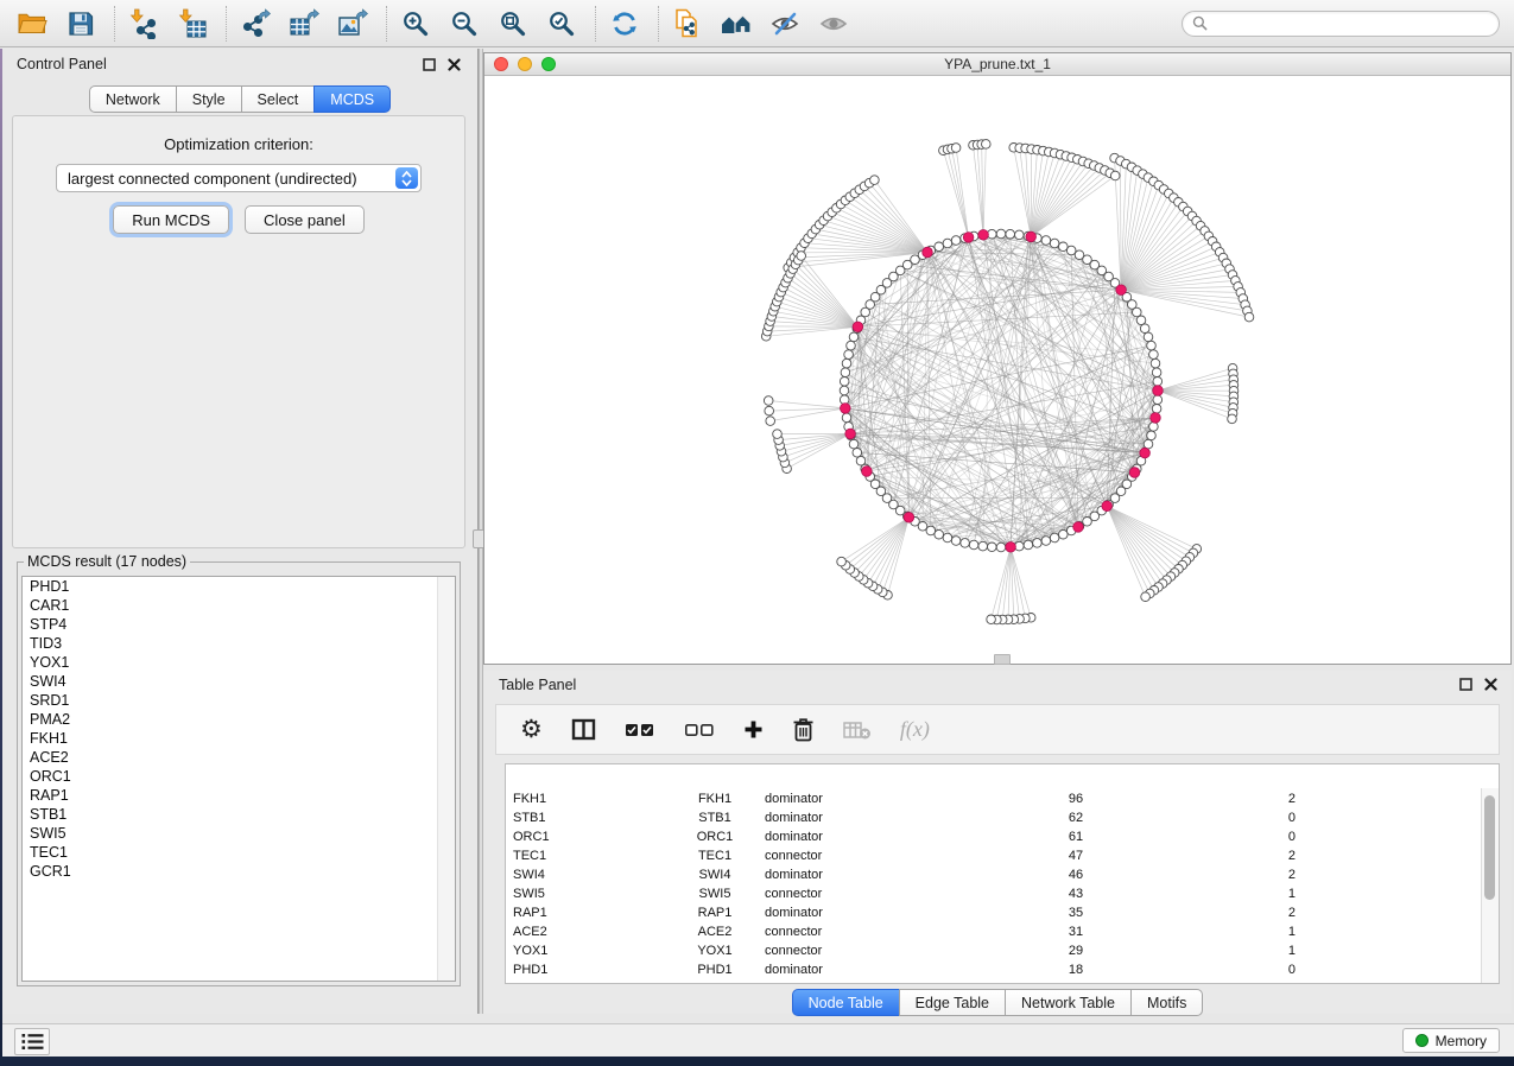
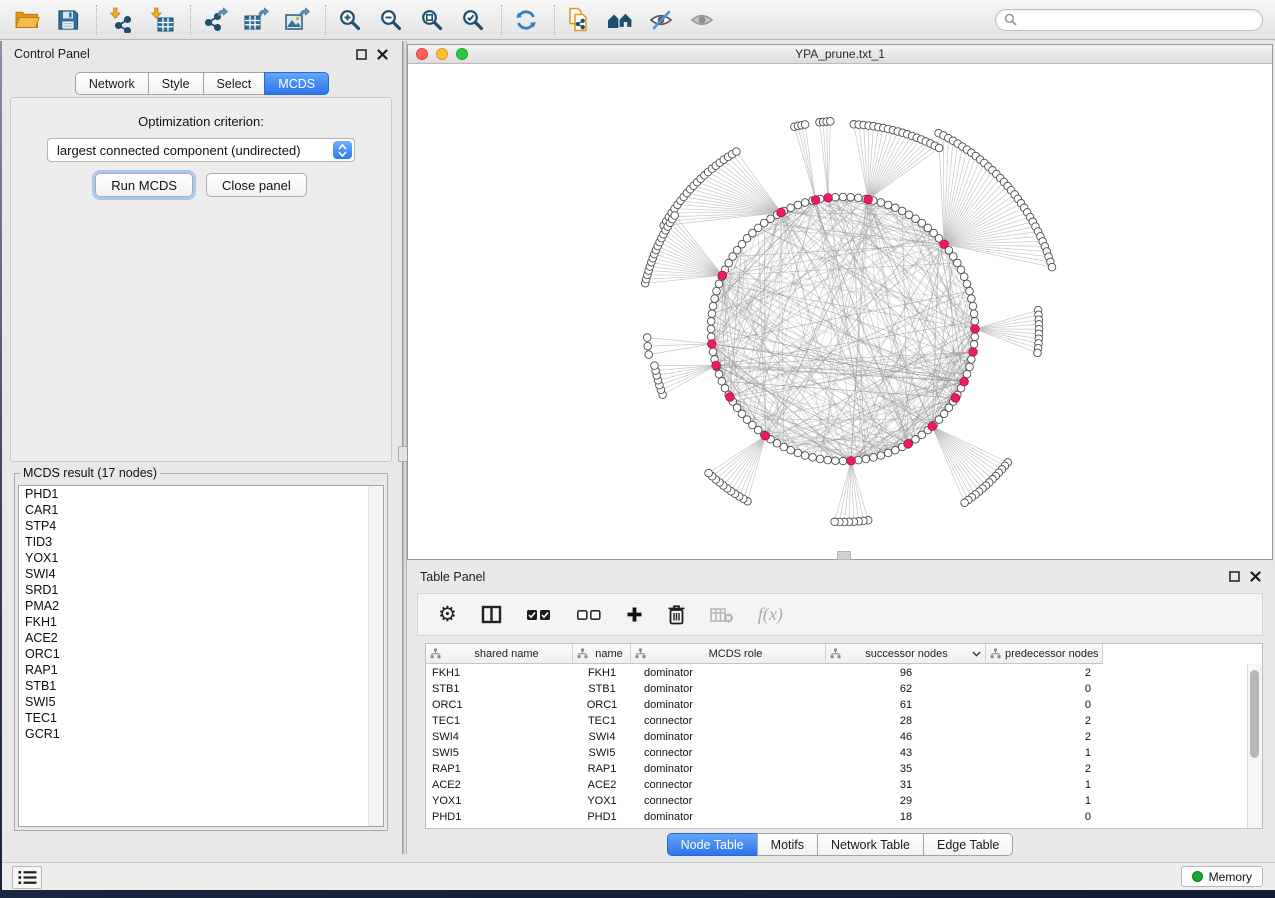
  Control Panel
  Network
  Style
  Select
  MCDS
  Optimization criterion:
  largest connected component (undirected)
  Run MCDS
  Close panel
  MCDS result (17 nodes)
  PHD1
  CAR1
  STP4
  TID3
  YOX1
  SWI4
  SRD1
  PMA2
  FKH1
  ACE2
  ORC1
  RAP1
  STB1
  SWI5
  TEC1
  GCR1
  YPA_prune.txt_1
  Table Panel
  ⚙
  f(x)
+ shared name
+ name
+ MCDS role
+ successor nodes
+ predecessor nodes
  FKH1
  FKH1
  dominator
  96
  2
  STB1
  STB1
  dominator
  62
  0
  ORC1
  ORC1
  dominator
  61
  0
  TEC1
  TEC1
  connector
- 47
+ 28
  2
  SWI4
  SWI4
  dominator
  46
  2
  SWI5
  SWI5
  connector
  43
  1
  RAP1
  RAP1
  dominator
  35
  2
  ACE2
  ACE2
  connector
  31
  1
  YOX1
  YOX1
  connector
  29
  1
  PHD1
  PHD1
  dominator
  18
  0
  Node Table
- Edge Table
+ Motifs
  Network Table
- Motifs
+ Edge Table
  Memory
